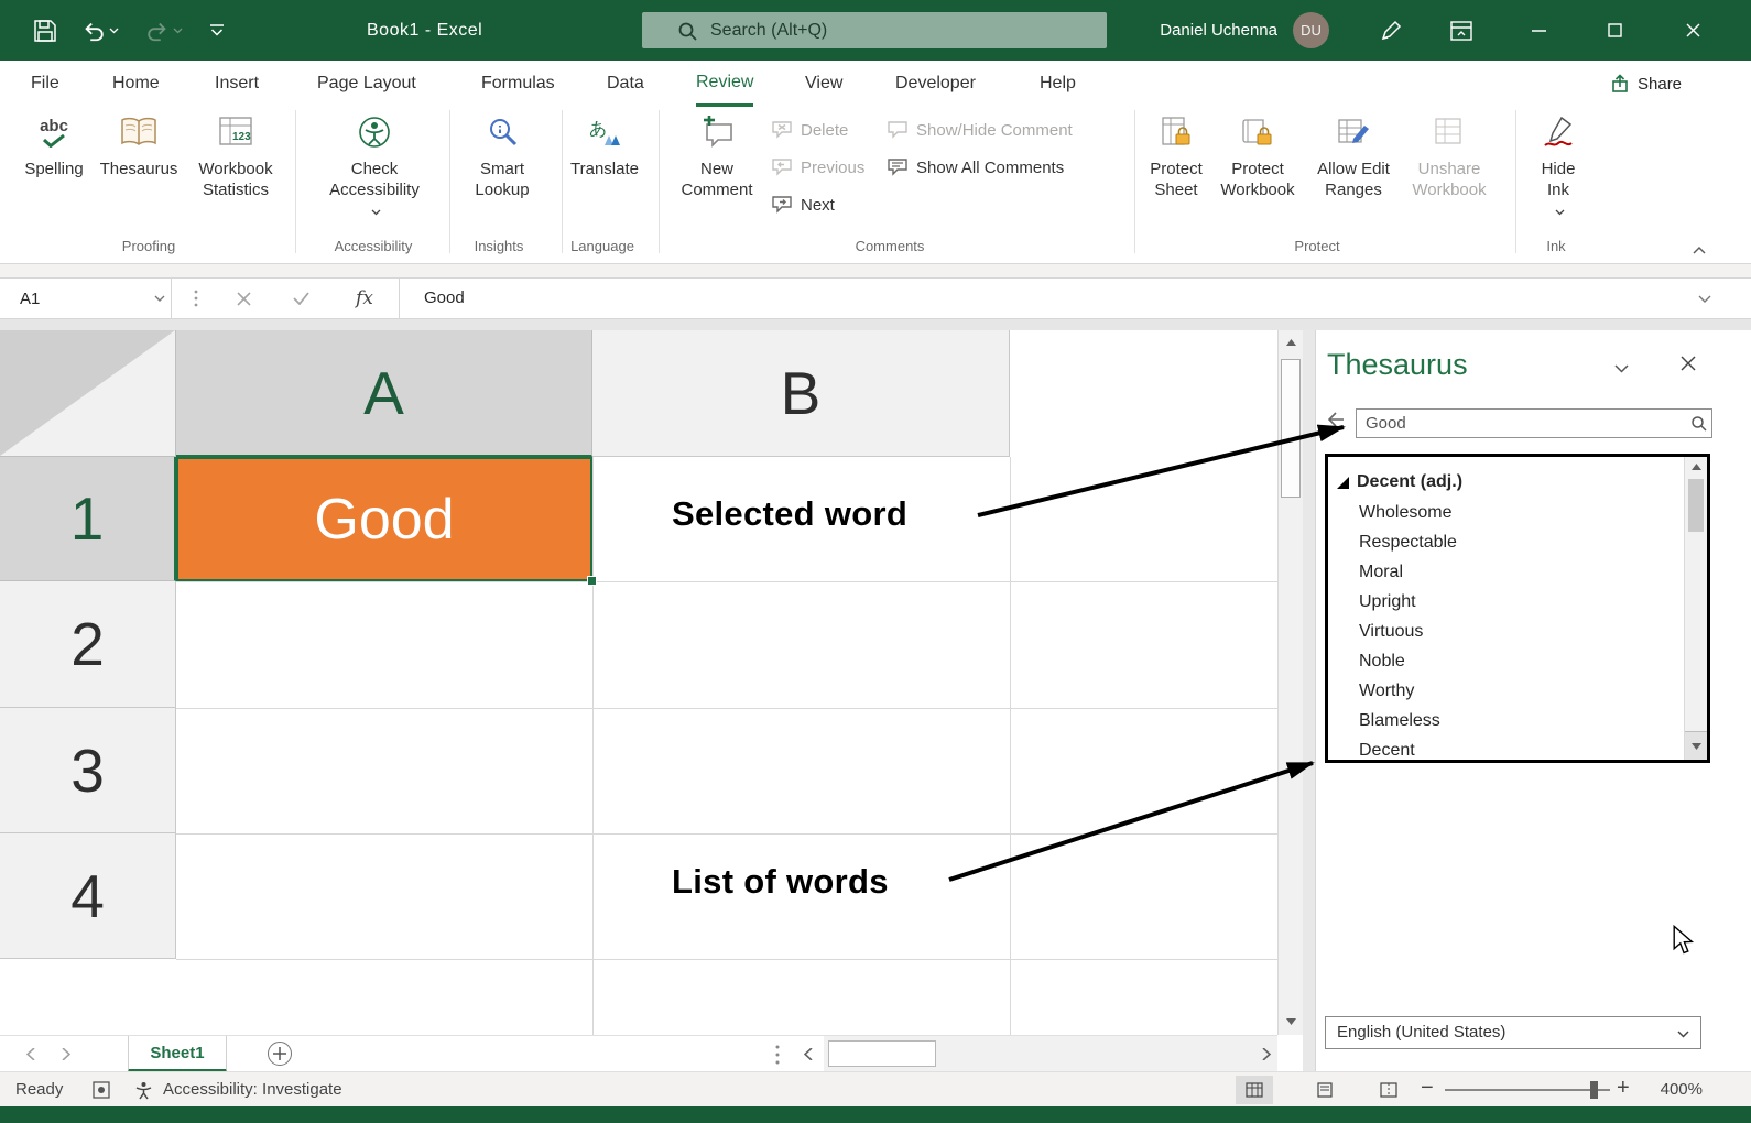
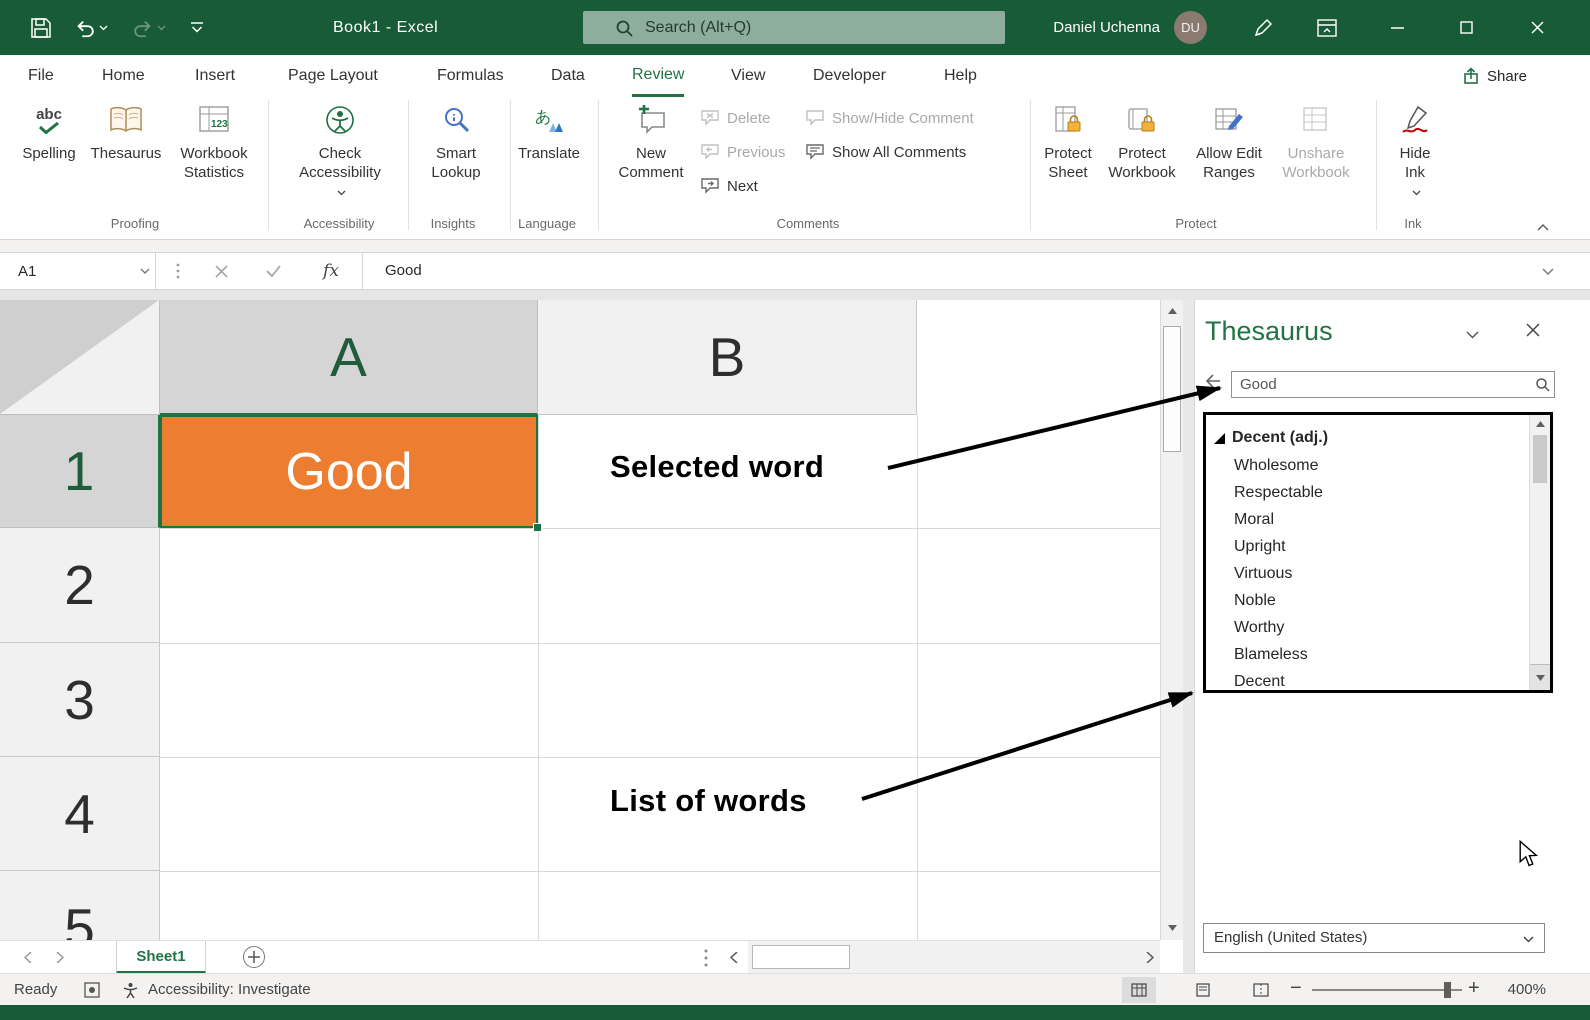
  Book1 - Excel
  Search (Alt+Q)
  Daniel Uchenna
  DU
  File
  Home
  Insert
  Page Layout
  Formulas
  Data
  Review
  View
  Developer
  Help
  Share
  abc
  Spelling
  Thesaurus
  123
  Workbook
  Statistics
  Proofing
  Check
  Accessibility
  Accessibility
  Smart
  Lookup
  Insights
  あ
  Translate
  Language
  New
  Comment
  Delete
  Previous
  Next
  Show/Hide Comment
  Show All Comments
  Comments
  Protect
  Sheet
  Protect
  Workbook
  Allow Edit
  Ranges
  Unshare
  Workbook
  Protect
  Hide
  Ink
  Ink
  A1
  fx
  Good
  A
  B
  1
  2
  3
  4
+ 5
  Good
  Thesaurus
  Good
  Decent (adj.)
  Wholesome
  Respectable
  Moral
  Upright
  Virtuous
  Noble
  Worthy
  Blameless
  Decent
  English (United States)
  Sheet1
  Ready
  Accessibility: Investigate
  −
  +
  400%
  Selected word
  List of words
